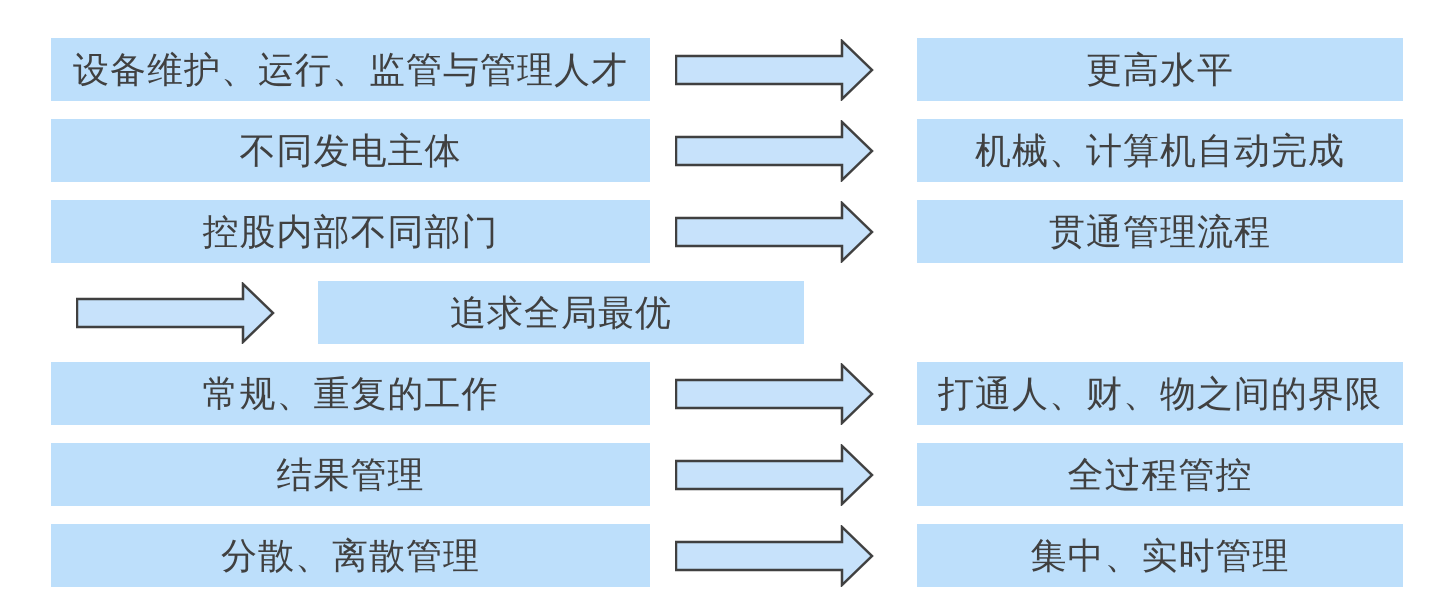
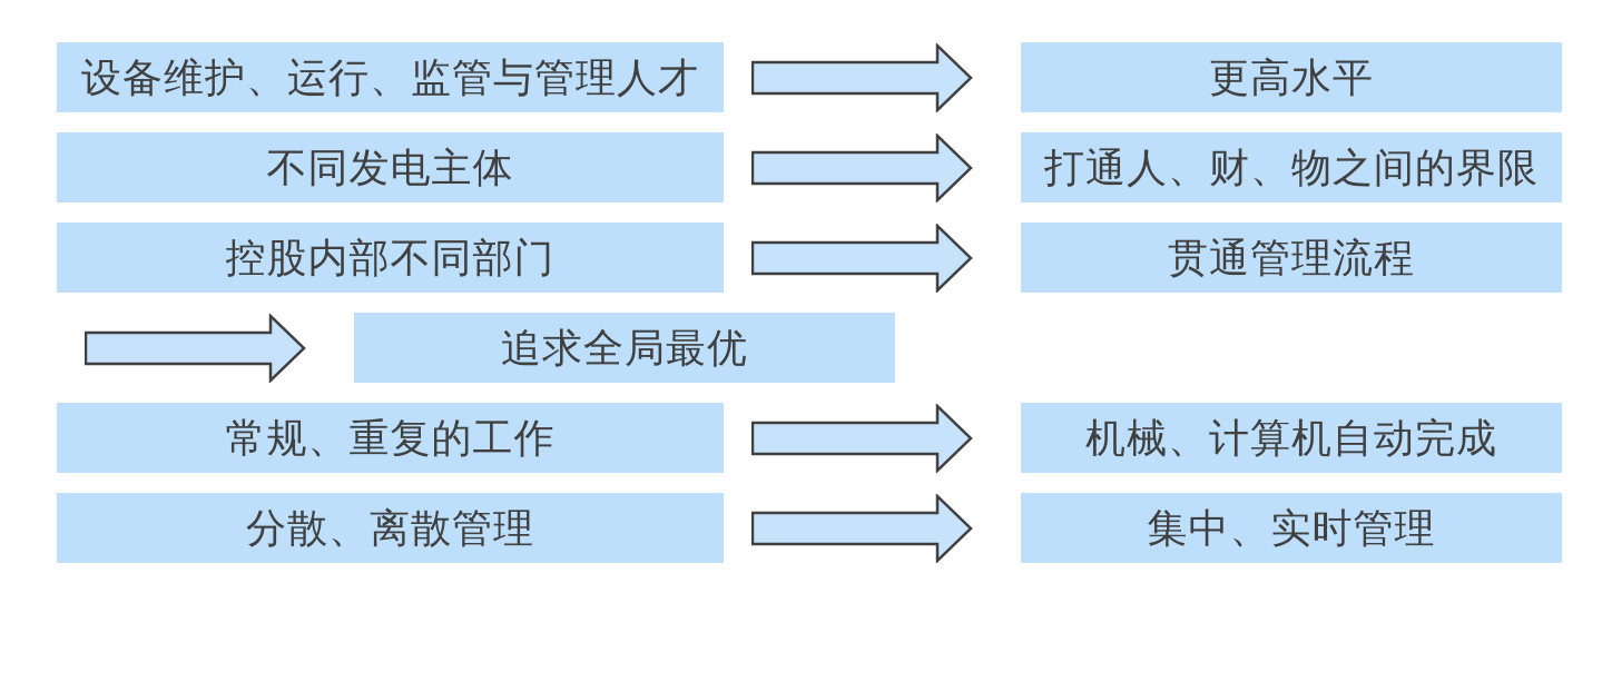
  设备维护、运行、监管与管理人才
  更高水平
  不同发电主体
- 机械、计算机自动完成
+ 打通人、财、物之间的界限
  控股内部不同部门
  贯通管理流程
  追求全局最优
  常规、重复的工作
- 打通人、财、物之间的界限
+ 机械、计算机自动完成
- 结果管理
- 全过程管控
  分散、离散管理
  集中、实时管理
